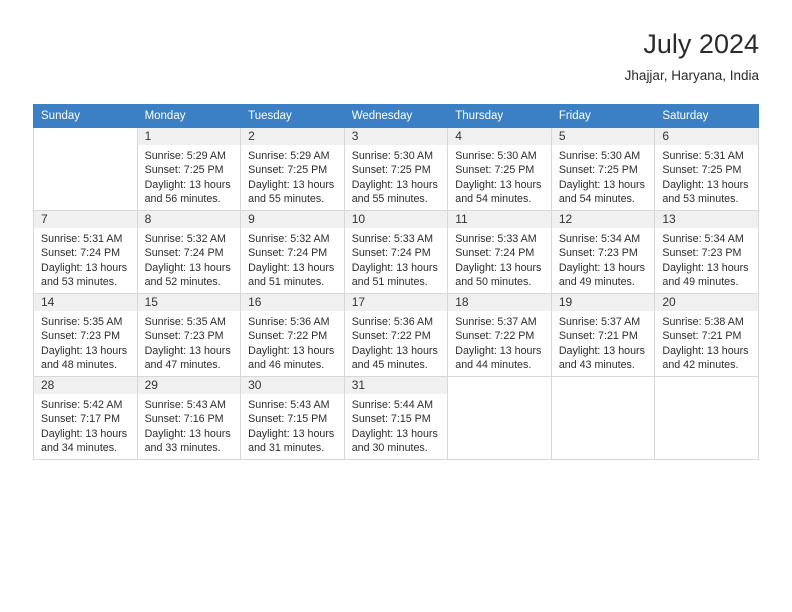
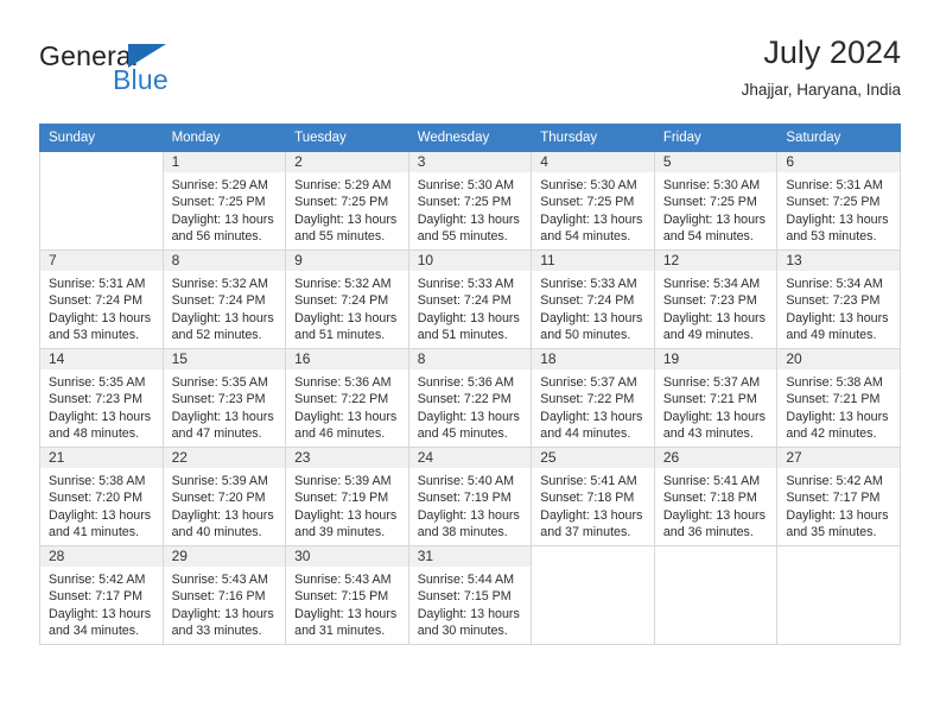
+ General
+ Blue
  July 2024
  Jhajjar, Haryana, India
  Sunday	Monday	Tuesday	Wednesday	Thursday	Friday	Saturday
  	1Sunrise: 5:29 AMSunset: 7:25 PMDaylight: 13 hoursand 56 minutes.	2Sunrise: 5:29 AMSunset: 7:25 PMDaylight: 13 hoursand 55 minutes.	3Sunrise: 5:30 AMSunset: 7:25 PMDaylight: 13 hoursand 55 minutes.	4Sunrise: 5:30 AMSunset: 7:25 PMDaylight: 13 hoursand 54 minutes.	5Sunrise: 5:30 AMSunset: 7:25 PMDaylight: 13 hoursand 54 minutes.	6Sunrise: 5:31 AMSunset: 7:25 PMDaylight: 13 hoursand 53 minutes.
  7Sunrise: 5:31 AMSunset: 7:24 PMDaylight: 13 hoursand 53 minutes.	8Sunrise: 5:32 AMSunset: 7:24 PMDaylight: 13 hoursand 52 minutes.	9Sunrise: 5:32 AMSunset: 7:24 PMDaylight: 13 hoursand 51 minutes.	10Sunrise: 5:33 AMSunset: 7:24 PMDaylight: 13 hoursand 51 minutes.	11Sunrise: 5:33 AMSunset: 7:24 PMDaylight: 13 hoursand 50 minutes.	12Sunrise: 5:34 AMSunset: 7:23 PMDaylight: 13 hoursand 49 minutes.	13Sunrise: 5:34 AMSunset: 7:23 PMDaylight: 13 hoursand 49 minutes.
- 14Sunrise: 5:35 AMSunset: 7:23 PMDaylight: 13 hoursand 48 minutes.	15Sunrise: 5:35 AMSunset: 7:23 PMDaylight: 13 hoursand 47 minutes.	16Sunrise: 5:36 AMSunset: 7:22 PMDaylight: 13 hoursand 46 minutes.	17Sunrise: 5:36 AMSunset: 7:22 PMDaylight: 13 hoursand 45 minutes.	18Sunrise: 5:37 AMSunset: 7:22 PMDaylight: 13 hoursand 44 minutes.	19Sunrise: 5:37 AMSunset: 7:21 PMDaylight: 13 hoursand 43 minutes.	20Sunrise: 5:38 AMSunset: 7:21 PMDaylight: 13 hoursand 42 minutes.
+ 14Sunrise: 5:35 AMSunset: 7:23 PMDaylight: 13 hoursand 48 minutes.	15Sunrise: 5:35 AMSunset: 7:23 PMDaylight: 13 hoursand 47 minutes.	16Sunrise: 5:36 AMSunset: 7:22 PMDaylight: 13 hoursand 46 minutes.	8Sunrise: 5:36 AMSunset: 7:22 PMDaylight: 13 hoursand 45 minutes.	18Sunrise: 5:37 AMSunset: 7:22 PMDaylight: 13 hoursand 44 minutes.	19Sunrise: 5:37 AMSunset: 7:21 PMDaylight: 13 hoursand 43 minutes.	20Sunrise: 5:38 AMSunset: 7:21 PMDaylight: 13 hoursand 42 minutes.
+ 21Sunrise: 5:38 AMSunset: 7:20 PMDaylight: 13 hoursand 41 minutes.	22Sunrise: 5:39 AMSunset: 7:20 PMDaylight: 13 hoursand 40 minutes.	23Sunrise: 5:39 AMSunset: 7:19 PMDaylight: 13 hoursand 39 minutes.	24Sunrise: 5:40 AMSunset: 7:19 PMDaylight: 13 hoursand 38 minutes.	25Sunrise: 5:41 AMSunset: 7:18 PMDaylight: 13 hoursand 37 minutes.	26Sunrise: 5:41 AMSunset: 7:18 PMDaylight: 13 hoursand 36 minutes.	27Sunrise: 5:42 AMSunset: 7:17 PMDaylight: 13 hoursand 35 minutes.
  28Sunrise: 5:42 AMSunset: 7:17 PMDaylight: 13 hoursand 34 minutes.	29Sunrise: 5:43 AMSunset: 7:16 PMDaylight: 13 hoursand 33 minutes.	30Sunrise: 5:43 AMSunset: 7:15 PMDaylight: 13 hoursand 31 minutes.	31Sunrise: 5:44 AMSunset: 7:15 PMDaylight: 13 hoursand 30 minutes.
